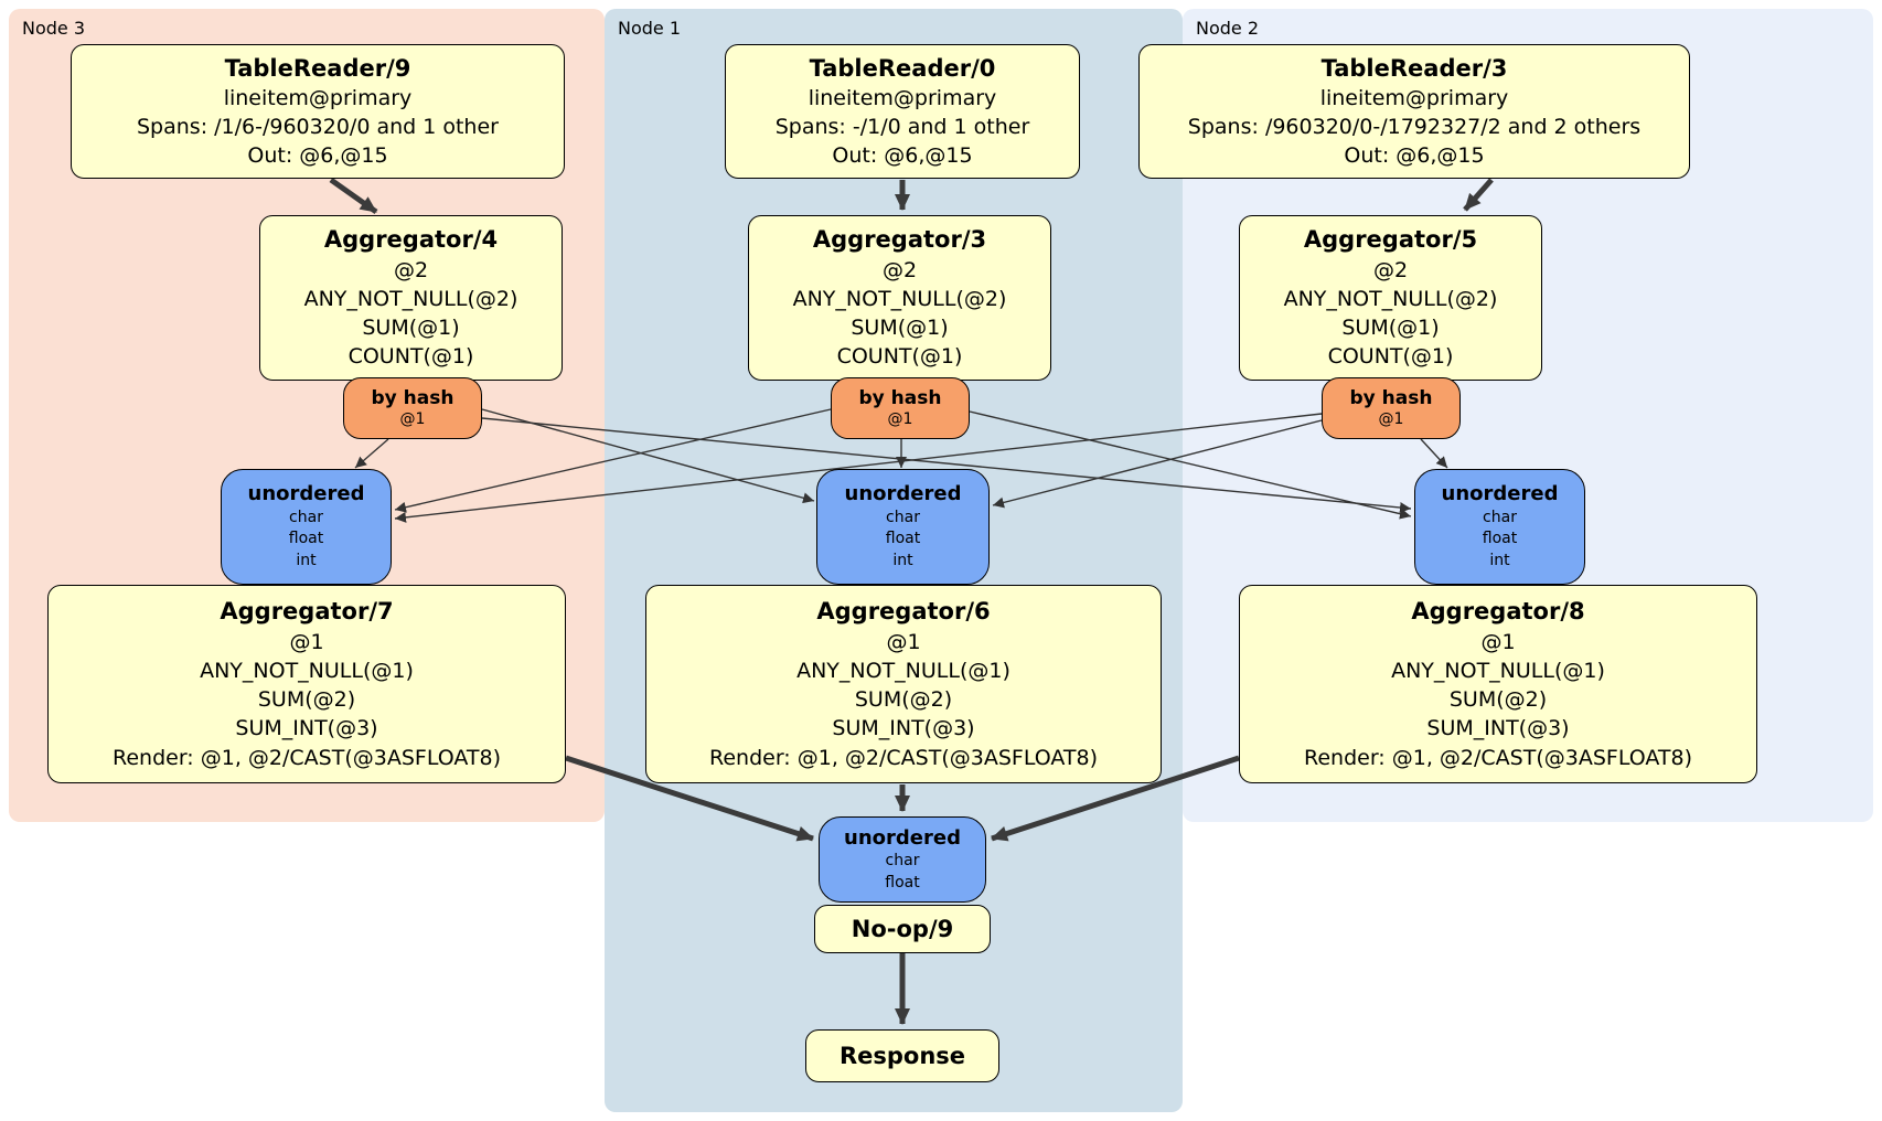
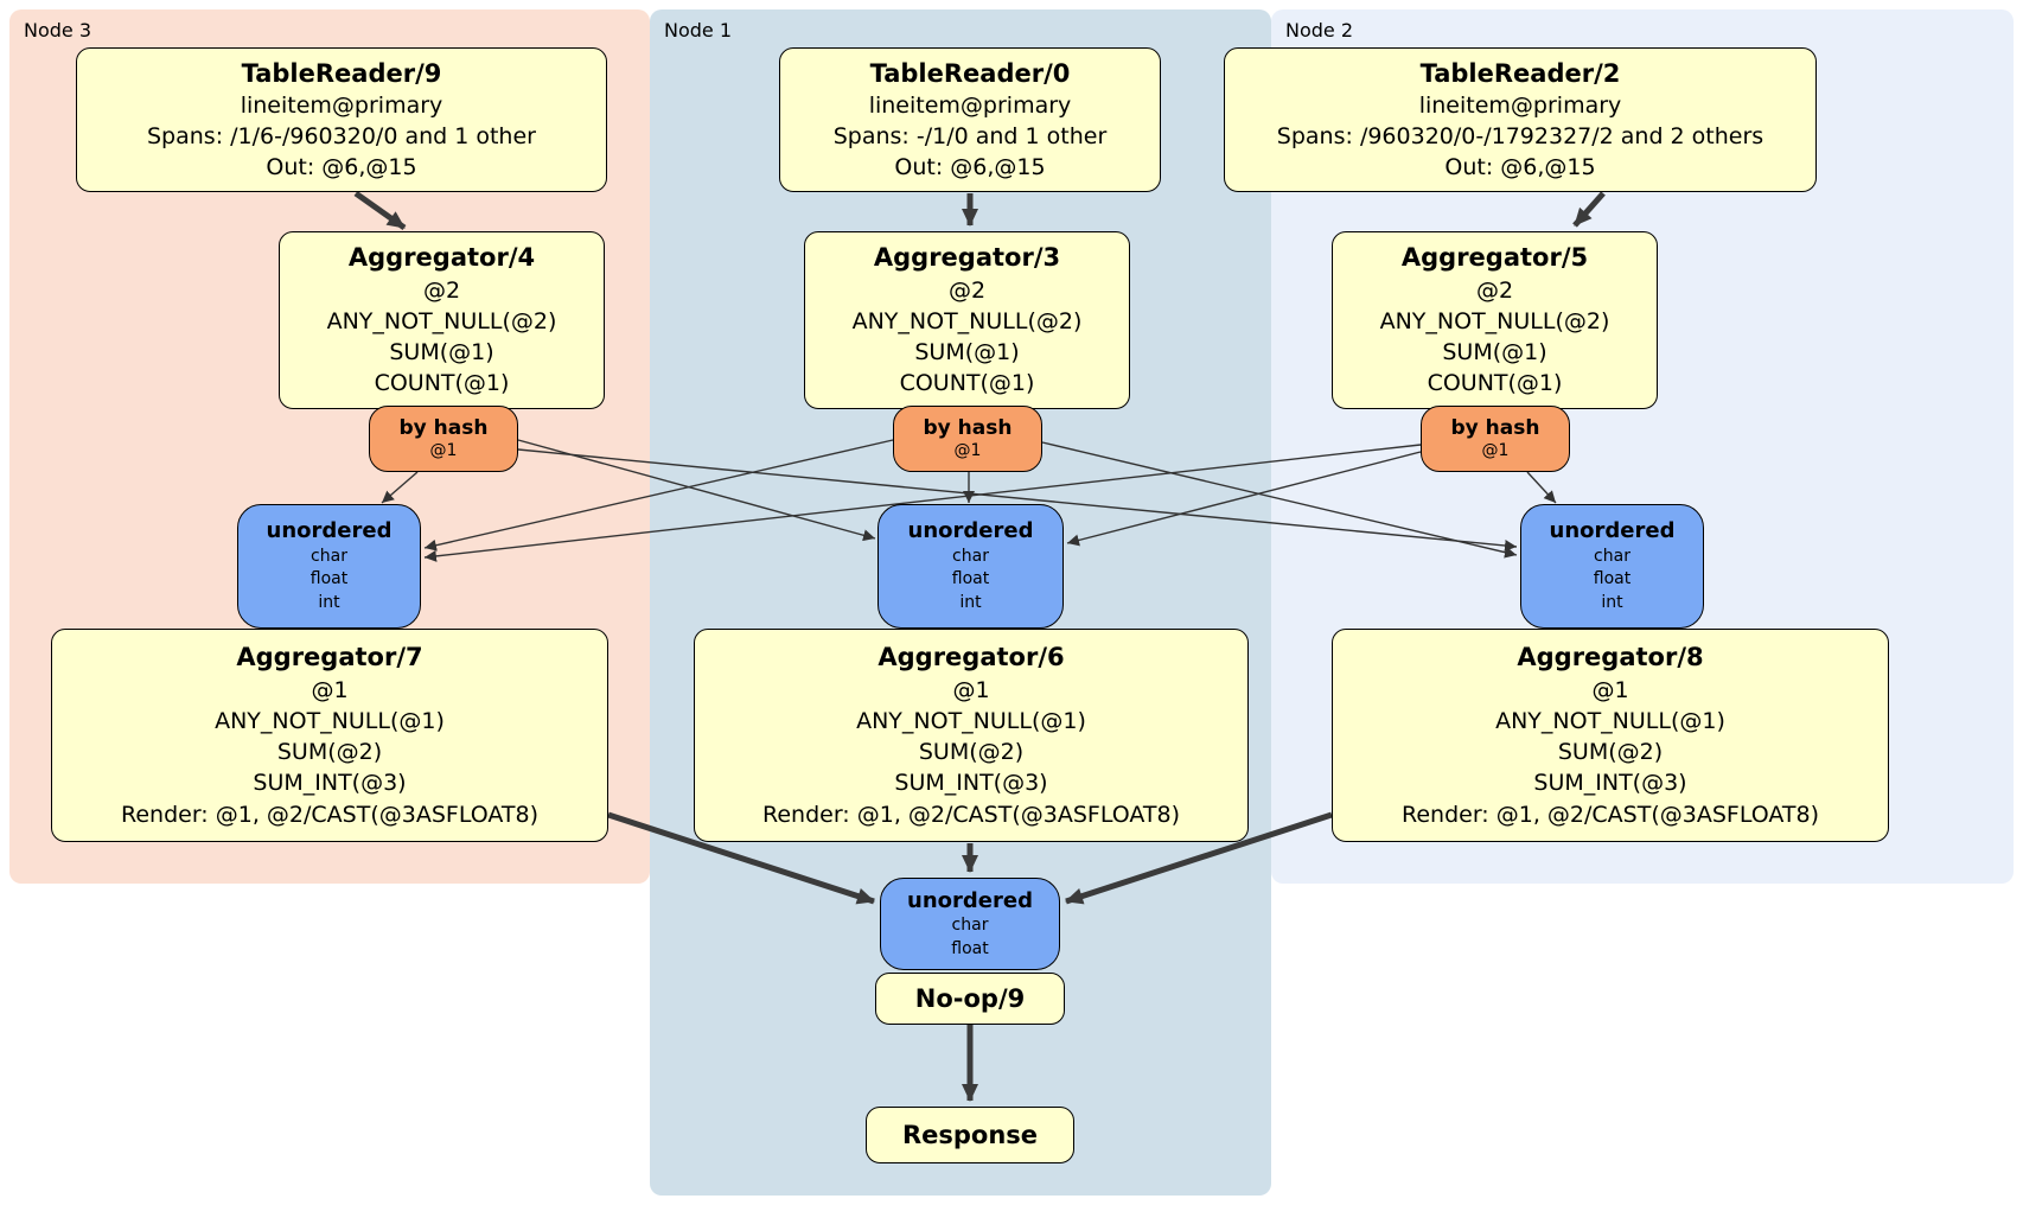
  Node 3
  Node 1
  Node 2
  TableReader/9
  lineitem@primary
  Spans: /1/6-/960320/0 and 1 other
  Out: @6,@15
  TableReader/0
  lineitem@primary
  Spans: -/1/0 and 1 other
  Out: @6,@15
- TableReader/3
+ TableReader/2
  lineitem@primary
  Spans: /960320/0-/1792327/2 and 2 others
  Out: @6,@15
  Aggregator/4
  @2
  ANY_NOT_NULL(@2)
  SUM(@1)
  COUNT(@1)
  Aggregator/3
  @2
  ANY_NOT_NULL(@2)
  SUM(@1)
  COUNT(@1)
  Aggregator/5
  @2
  ANY_NOT_NULL(@2)
  SUM(@1)
  COUNT(@1)
  by hash
  @1
  by hash
  @1
  by hash
  @1
  unordered
  char
  float
  int
  unordered
  char
  float
  int
  unordered
  char
  float
  int
  Aggregator/7
  @1
  ANY_NOT_NULL(@1)
  SUM(@2)
  SUM_INT(@3)
  Render: @1, @2/CAST(@3ASFLOAT8)
  Aggregator/6
  @1
  ANY_NOT_NULL(@1)
  SUM(@2)
  SUM_INT(@3)
  Render: @1, @2/CAST(@3ASFLOAT8)
  Aggregator/8
  @1
  ANY_NOT_NULL(@1)
  SUM(@2)
  SUM_INT(@3)
  Render: @1, @2/CAST(@3ASFLOAT8)
  unordered
  char
  float
  No-op/9
  Response
